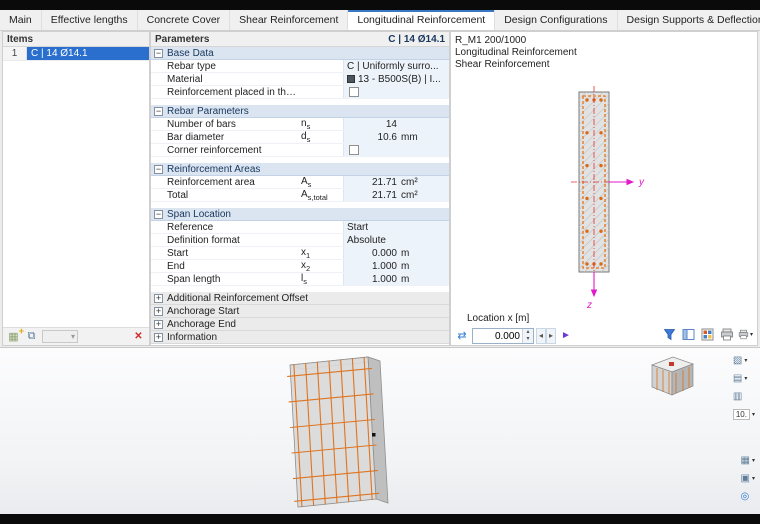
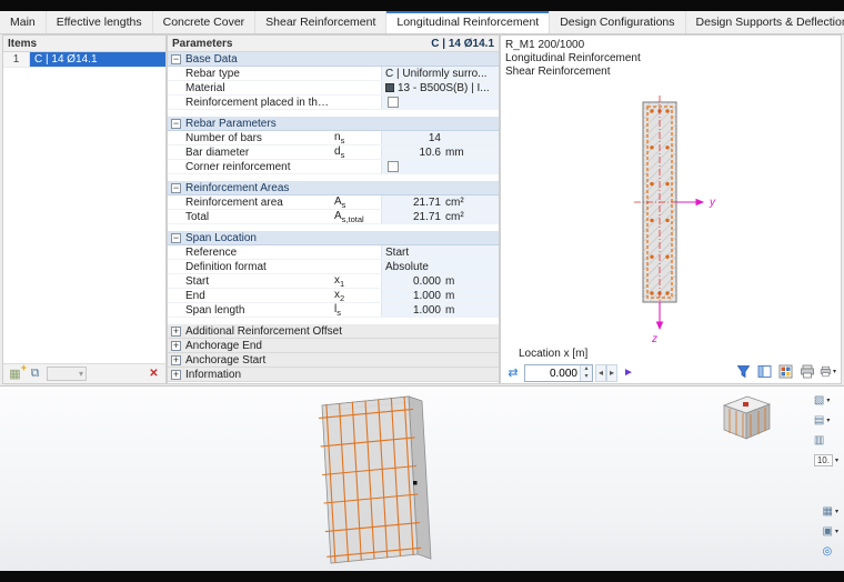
  Main
  Effective lengths
  Concrete Cover
  Shear Reinforcement
  Longitudinal Reinforcement
  Design Configurations
  Design Supports & Deflectio
  Items
  1
  C | 14 Ø14.1
  ▦
  +
  ⧉
  ▾
  ✕
  Parameters
  C | 14 Ø14.1
  −
  Base Data
  Rebar type
  C | Uniformly surro...
  Material
  13 - B500S(B) | I...
  Reinforcement placed in the b
  −
  Rebar Parameters
  Number of bars
  ns
  14
  Bar diameter
  ds
  10.6
  mm
  Corner reinforcement
  −
  Reinforcement Areas
  Reinforcement area
  As
  21.71
  cm²
  Total
  As,total
  21.71
  cm²
  −
  Span Location
  Reference
  Start
  Definition format
  Absolute
  Start
  x1
  0.000
  m
  End
  x2
  1.000
  m
  Span length
  ls
  1.000
  m
  +
  Additional Reinforcement Offset
  +
- Anchorage Start
+ Anchorage End
  +
- Anchorage End
+ Anchorage Start
  +
  Information
  R_M1 200/1000
  Longitudinal Reinforcement
  Shear Reinforcement
  y
  z
  Location x [m]
  ⇄
  0.000
  ◂
  ▸
  ►
  ▧
  ▤
  ▥
  10.
  ▦
  ▣
  ◎
